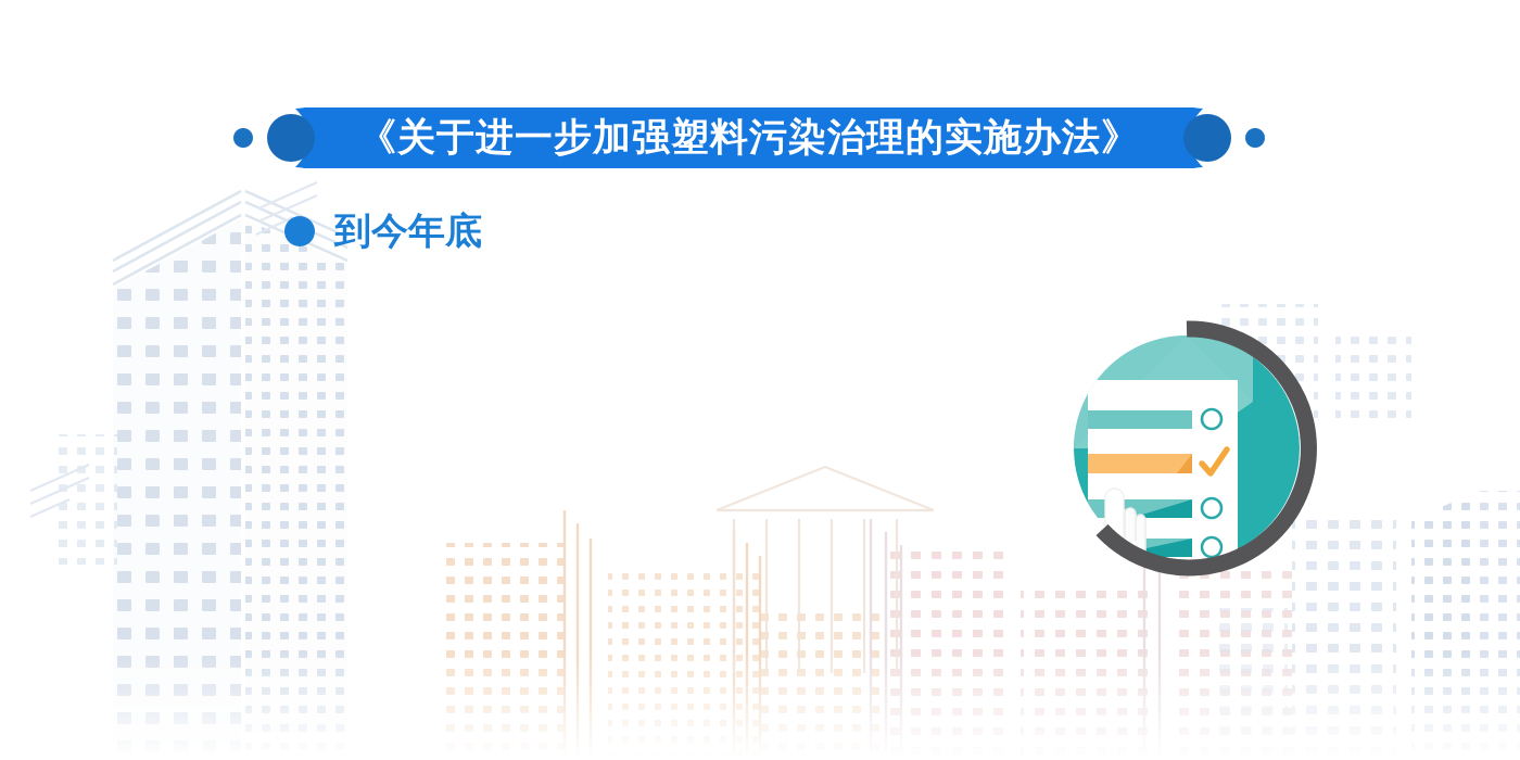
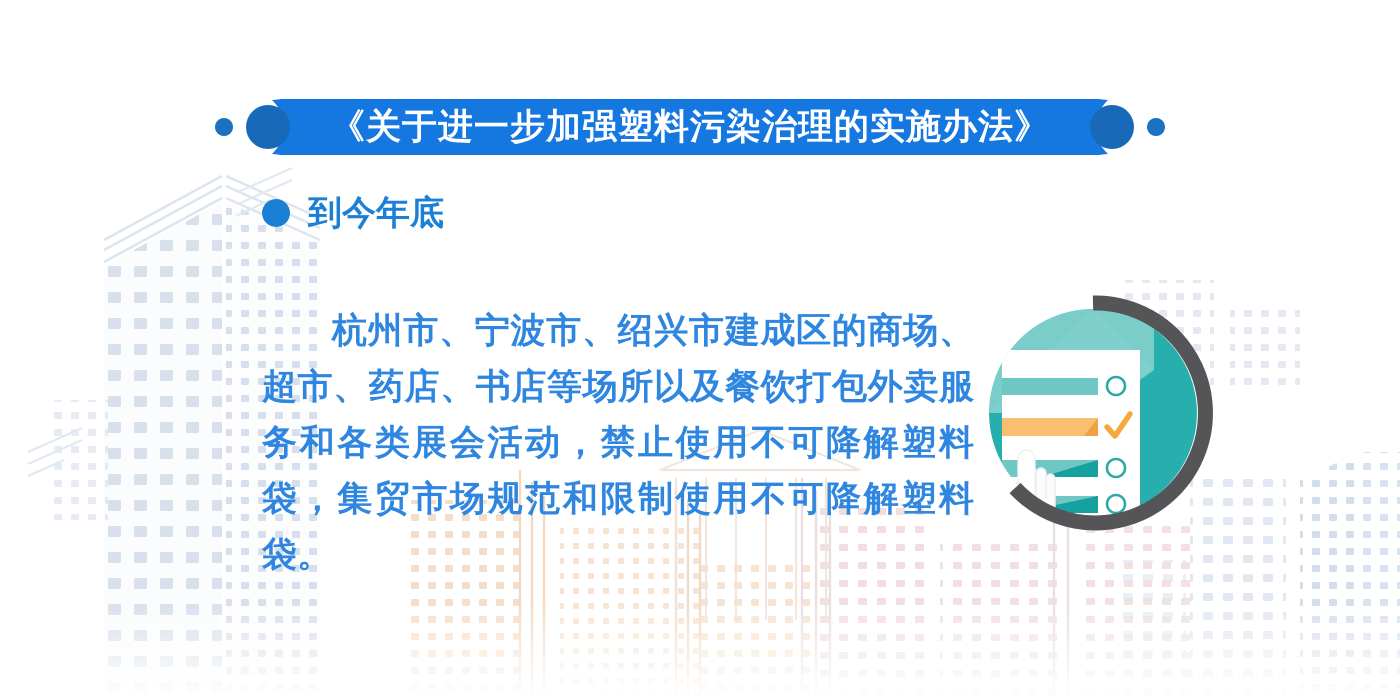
  《关于进一步加强塑料污染治理的实施办法》
  到今年底
+ 杭州市、宁波市、绍兴市建成区的商场、超市、药店、书店等场所以及餐饮打包外卖服务和各类展会活动，禁止使用不可降解塑料袋，集贸市场规范和限制使用不可降解塑料袋。
